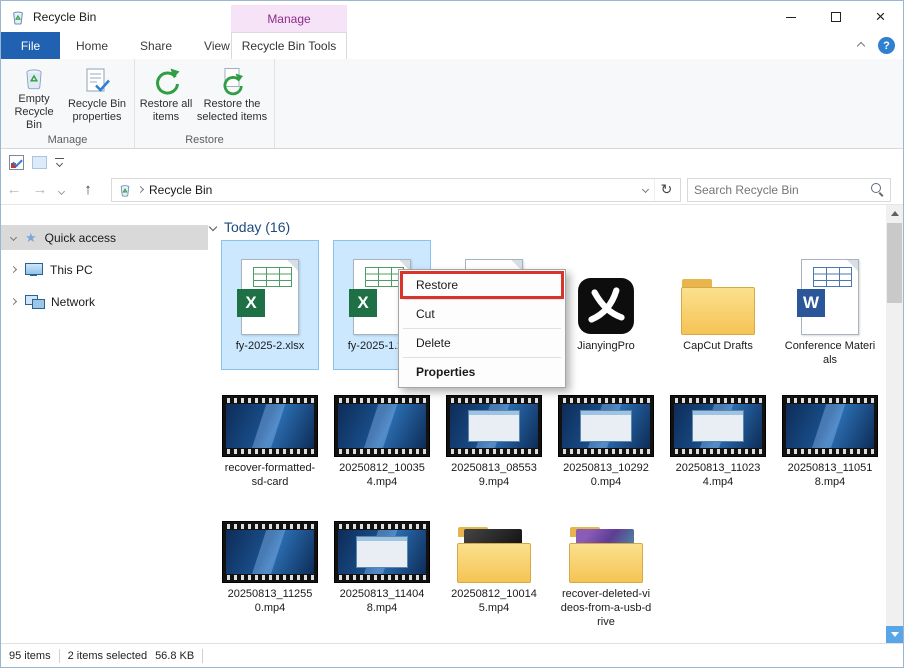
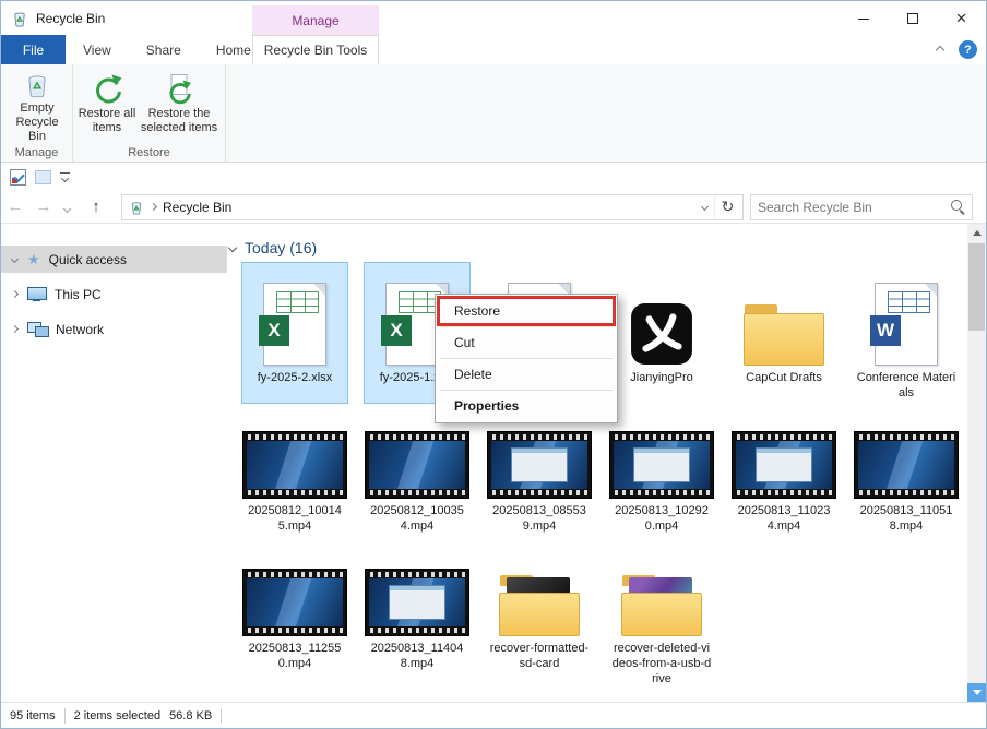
  Recycle Bin
  ×
  Manage
  File
- Home
+ View
  Share
- View
+ Home
  Recycle Bin Tools
  ?
  Empty Recycle Bin
- Recycle Bin properties
  Manage
  Restore all items
  Restore the selected items
  Restore
  ←
  →
  ↑
  Recycle Bin
  ↻
  Search Recycle Bin
  ★
  Quick access
  This PC
  Network
  Today (16)
  X
  fy-2025-2.xlsx
  X
  fy-2025-1.
  JianyingPro
  CapCut Drafts
  W
  Conference Materials
- recover-formatted-sd-card
+ 20250812_100145.mp4
  20250812_100354.mp4
  20250813_085539.mp4
  20250813_102920.mp4
  20250813_110234.mp4
  20250813_110518.mp4
  20250813_112550.mp4
  20250813_114048.mp4
- 20250812_100145.mp4
+ recover-formatted-sd-card
  recover-deleted-videos-from-a-usb-drive
  Restore
  Cut
  Delete
  Properties
  95 items
  2 items selected
  56.8 KB
